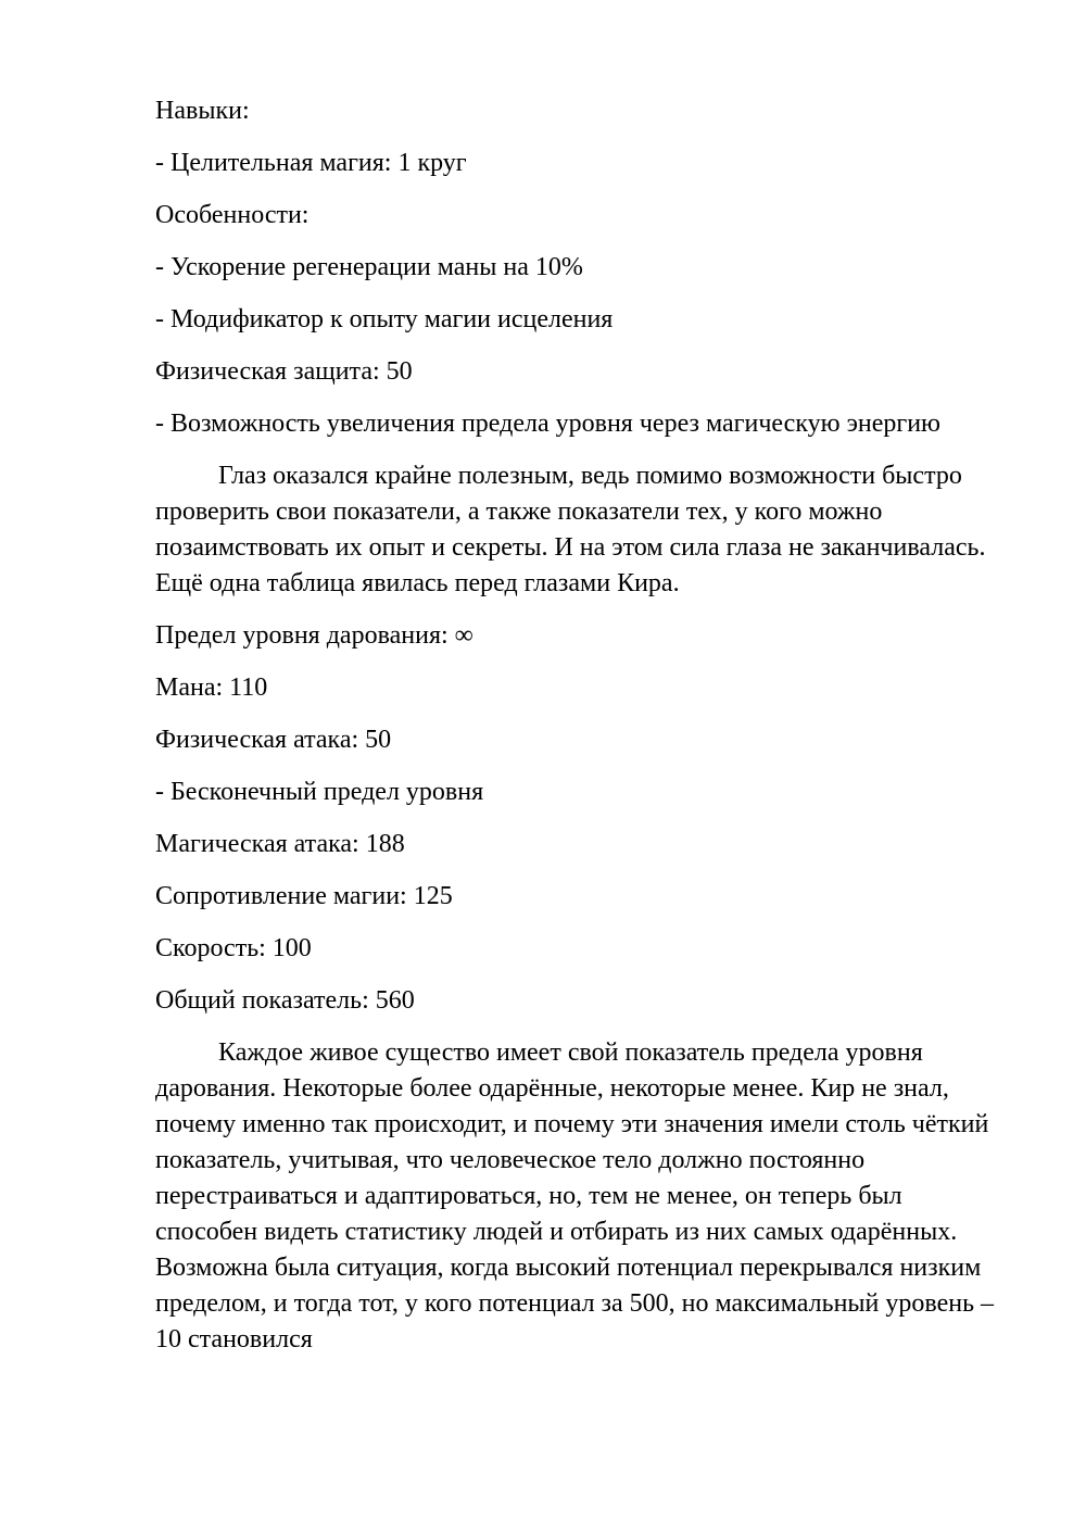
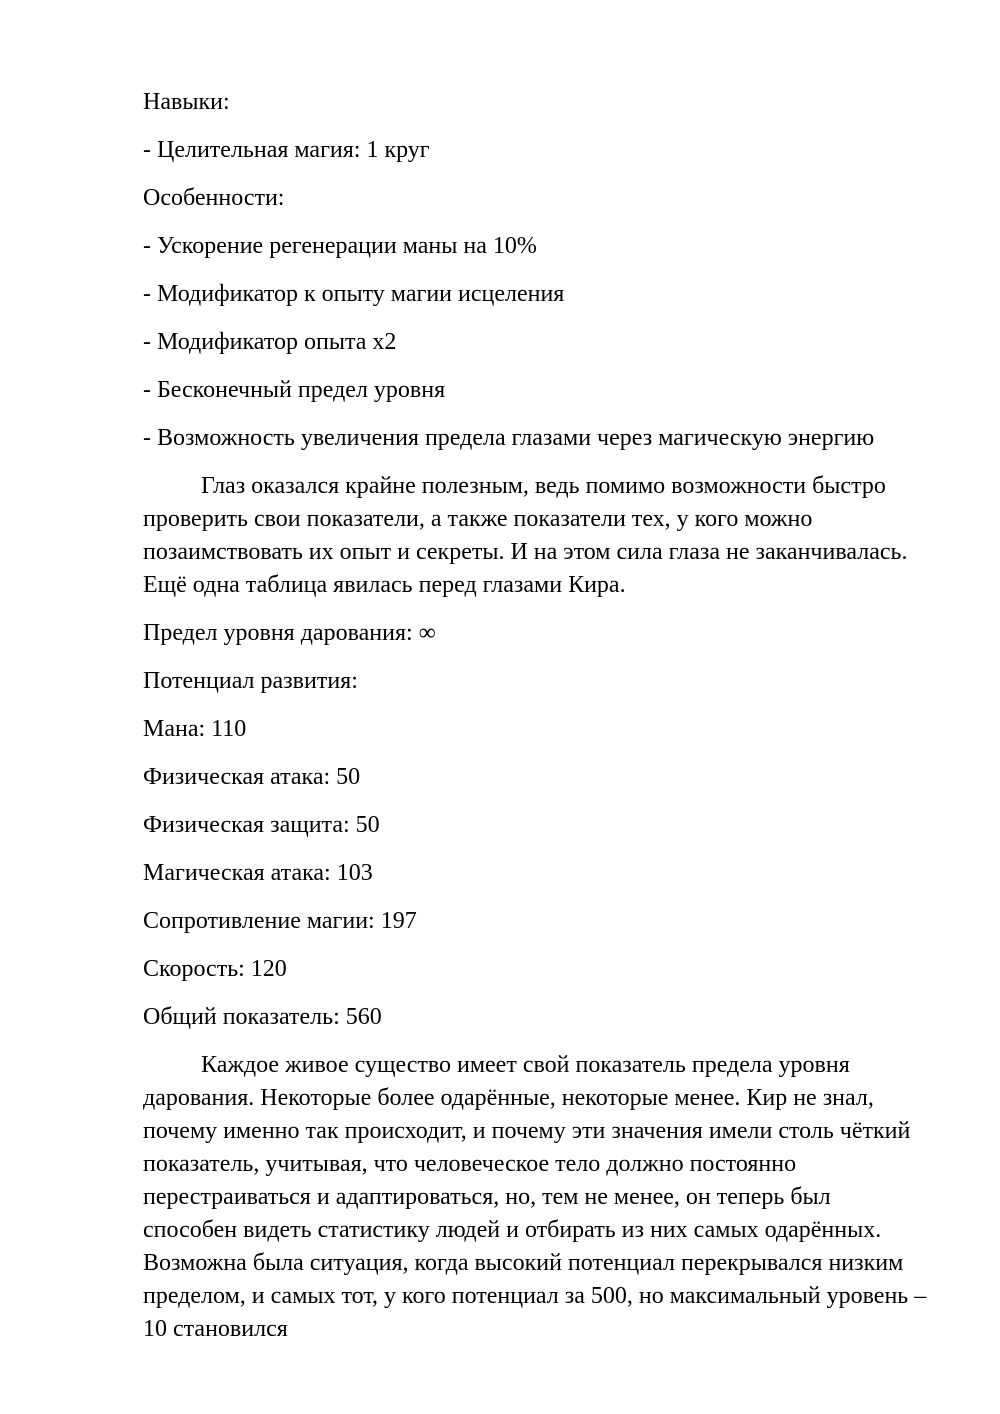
  Навыки:
  - Целительная магия: 1 круг
  Особенности:
  - Ускорение регенерации маны на 10%
  - Модификатор к опыту магии исцеления
+ - Модификатор опыта х2
- Физическая защита: 50
+ - Бесконечный предел уровня
- - Возможность увеличения предела уровня через магическую энергию
+ - Возможность увеличения предела глазами через магическую энергию
  Глаз оказался крайне полезным, ведь помимо возможности быстро проверить свои показатели, а также показатели тех, у кого можно позаимствовать их опыт и секреты. И на этом сила глаза не заканчивалась. Ещё одна таблица явилась перед глазами Кира.
  Предел уровня дарования: ∞
+ Потенциал развития:
  Мана: 110
  Физическая атака: 50
- - Бесконечный предел уровня
+ Физическая защита: 50
- Магическая атака: 188
+ Магическая атака: 103
- Сопротивление магии: 125
+ Сопротивление магии: 197
- Скорость: 100
+ Скорость: 120
  Общий показатель: 560
- Каждое живое существо имеет свой показатель предела уровня дарования. Некоторые более одарённые, некоторые менее. Кир не знал, почему именно так происходит, и почему эти значения имели столь чёткий показатель, учитывая, что человеческое тело должно постоянно перестраиваться и адаптироваться, но, тем не менее, он теперь был способен видеть статистику людей и отбирать из них самых одарённых. Возможна была ситуация, когда высокий потенциал перекрывался низким пределом, и тогда тот, у кого потенциал за 500, но максимальный уровень – 10 становился
+ Каждое живое существо имеет свой показатель предела уровня дарования. Некоторые более одарённые, некоторые менее. Кир не знал, почему именно так происходит, и почему эти значения имели столь чёткий показатель, учитывая, что человеческое тело должно постоянно перестраиваться и адаптироваться, но, тем не менее, он теперь был способен видеть статистику людей и отбирать из них самых одарённых. Возможна была ситуация, когда высокий потенциал перекрывался низким пределом, и самых тот, у кого потенциал за 500, но максимальный уровень – 10 становился
